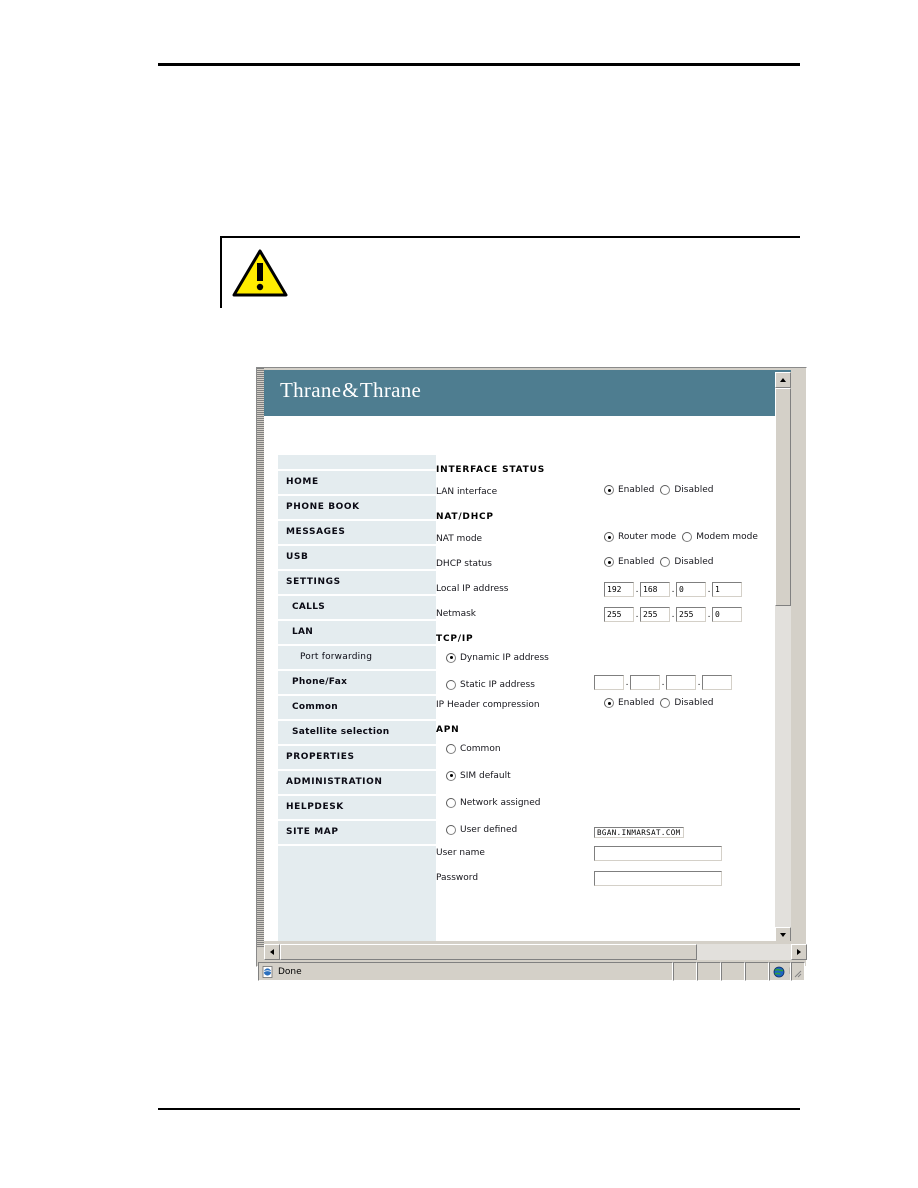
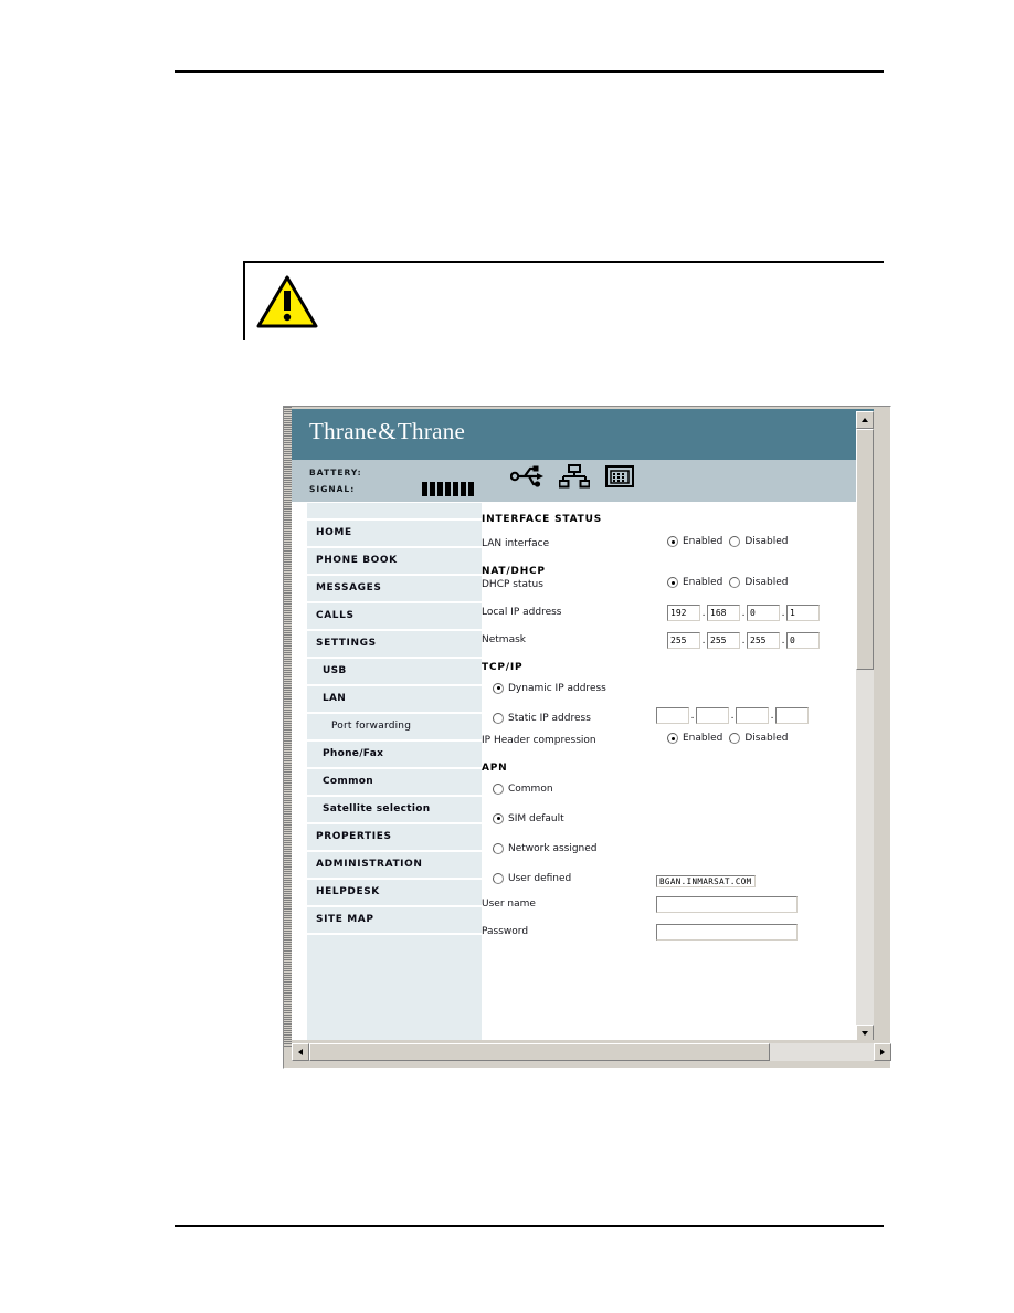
  Thrane&Thrane
+ BATTERY:
+ SIGNAL:
  HOME
  PHONE BOOK
  MESSAGES
- USB
+ CALLS
  SETTINGS
- CALLS
+ USB
  LAN
  Port forwarding
  Phone/Fax
  Common
  Satellite selection
  PROPERTIES
  ADMINISTRATION
  HELPDESK
  SITE MAP
  INTERFACE STATUS
  LAN interface
  Enabled
  Disabled
  NAT/DHCP
- NAT mode
- Router mode
- Modem mode
  DHCP status
  Enabled
  Disabled
  Local IP address
  192
  .
  168
  .
  0
  .
  1
  Netmask
  255
  .
  255
  .
  255
  .
  0
  TCP/IP
  Dynamic IP address
  Static IP address
  .
  .
  .
  IP Header compression
  Enabled
  Disabled
  APN
  Common
  SIM default
  Network assigned
  User defined
  BGAN.INMARSAT.COM
  User name
  Password
- Done
